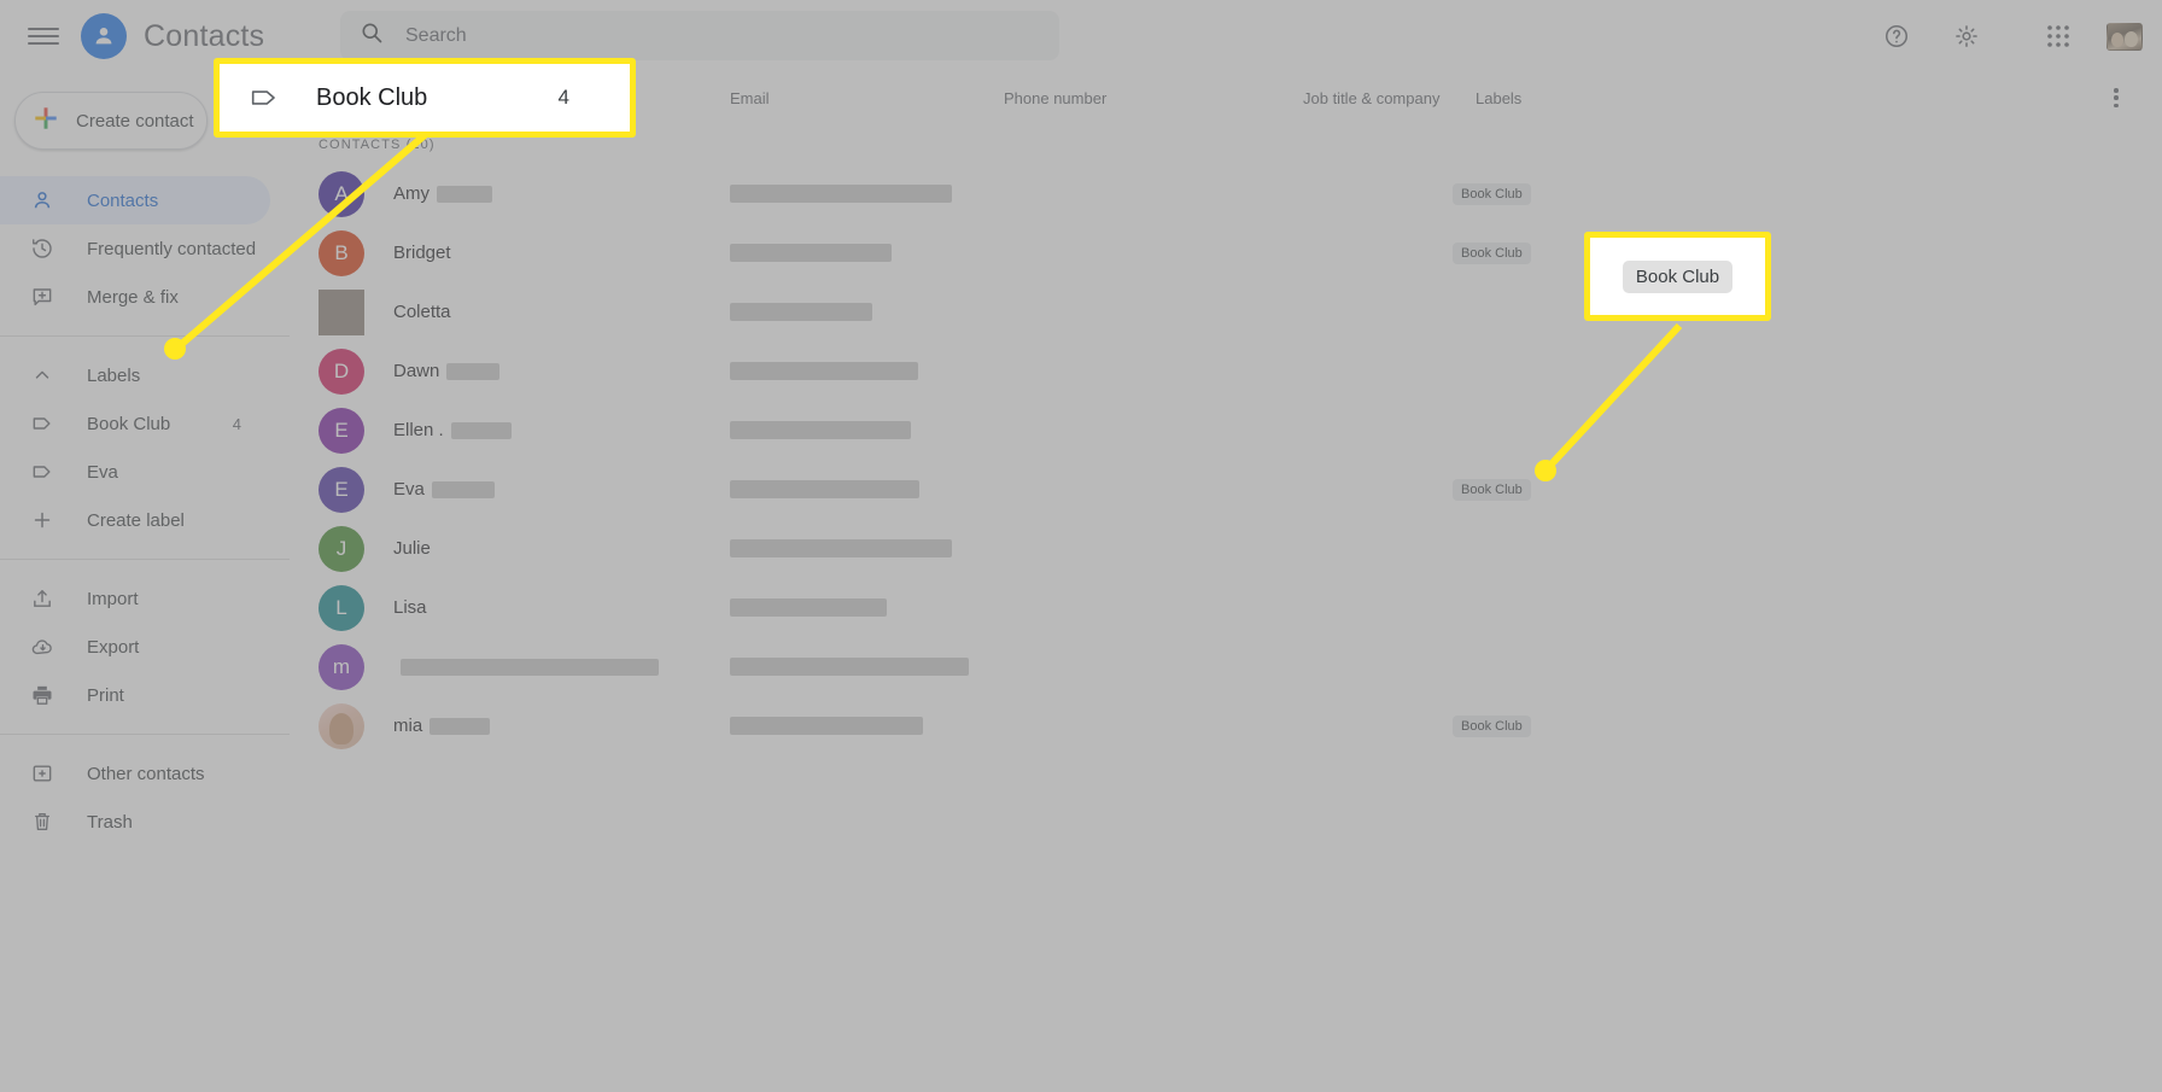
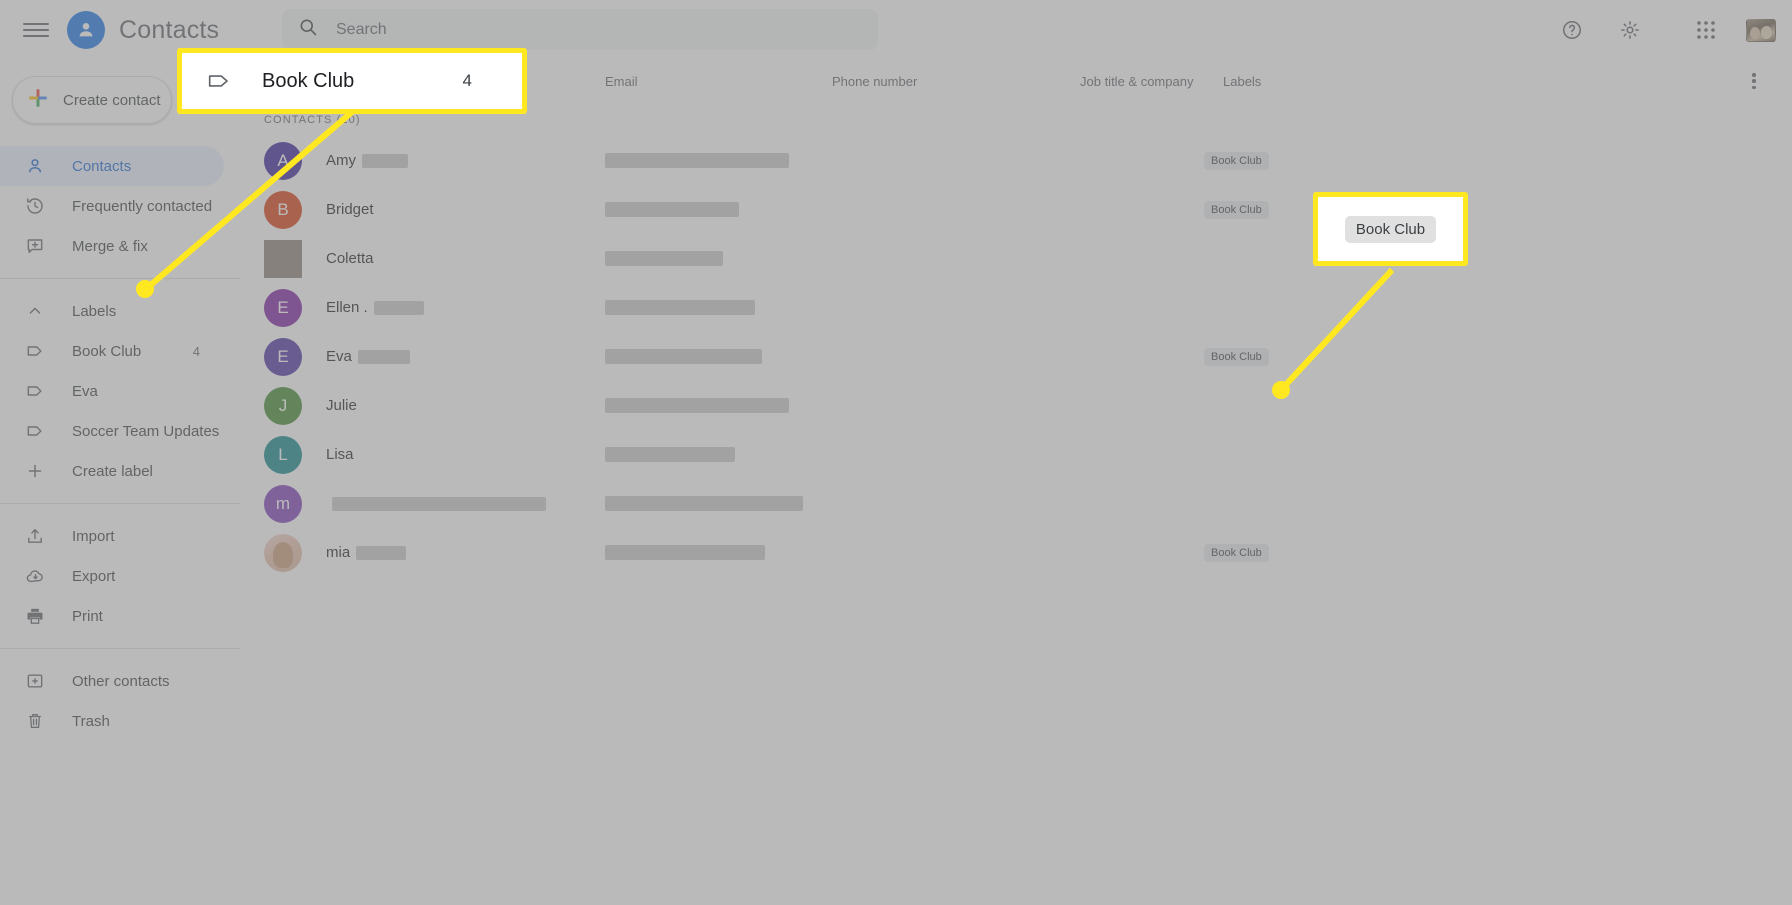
  Contacts
  Search
  Create contact
  Contacts
  Frequently contacted
  Merge & fix
  Labels
  Book Club
  4
  Eva
+ Soccer Team Updates
  Create label
  Import
  Export
  Print
  Other contacts
  Trash
  Email
  Phone number
  Job title & company
  Labels
  CONTACTS0)
  A
  Amy
  Book Club
  B
  Bridget
  Book Club
  Coletta
- D
- Dawn
  E
  Ellen .
  E
  Eva
  Book Club
  J
  Julie
  L
  Lisa
  m
  mia
  Book Club
  Book Club
  4
  Book Club
